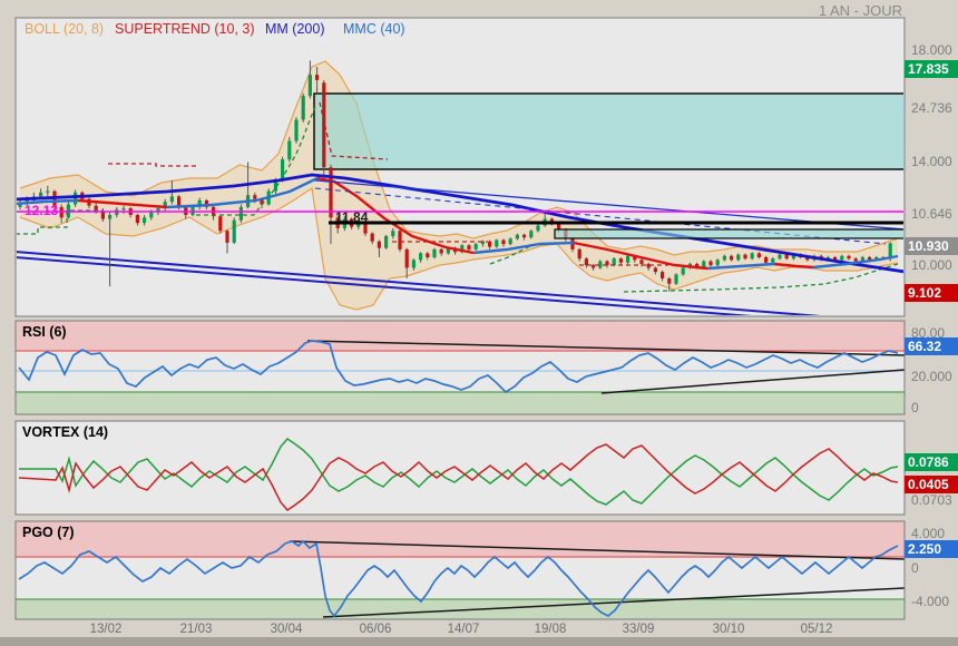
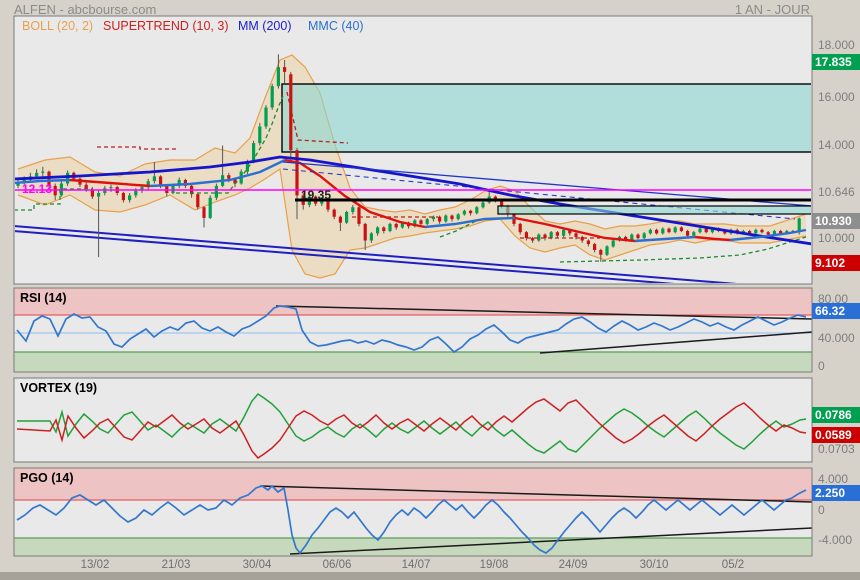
+ ALFEN - abcbourse.com
  1 AN - JOUR
- BOLL (20, 8)
+ BOLL (20, 2)
  SUPERTREND (10, 3)
  MM (200)
  MMC (40)
- RSI (6)
+ RSI (14)
- VORTEX (14)
+ VORTEX (19)
- PGO (7)
+ PGO (14)
  12.13
- 11.84
+ 19.35
  18.000
- 24.736
+ 16.000
  14.000
  10.646
  10.000
  80.00
- 20.000
+ 40.000
  0
  0.0703
  4.000
  0
  -4.000
  17.835
  10.930
  9.102
  66.32
  0.0786
- 0.0405
+ 0.0589
  2.250
  13/02
  21/03
  30/04
  06/06
  14/07
  19/08
- 33/09
+ 24/09
  30/10
- 05/12
+ 05/2
